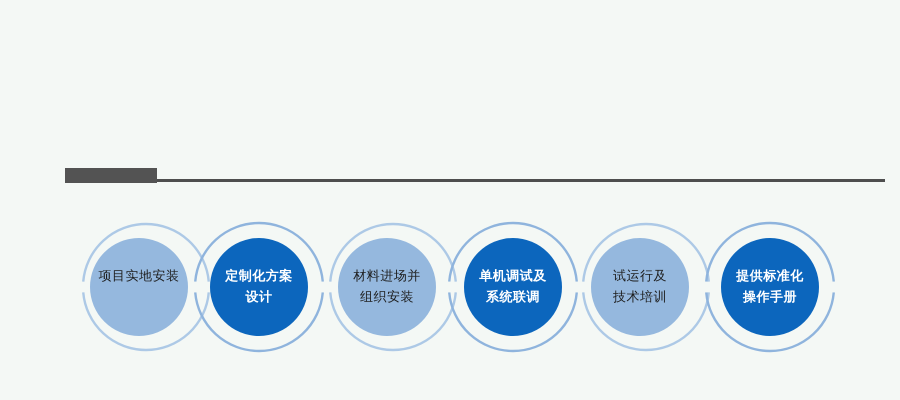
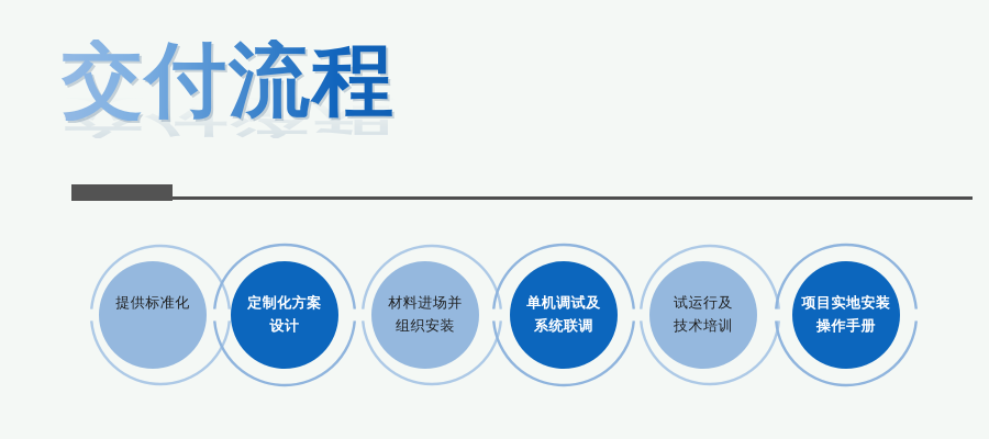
+ 交付流程
- 项目实地安装
+ 提供标准化
  定制化方案
  设计
  材料进场并
  组织安装
  单机调试及
  系统联调
  试运行及
  技术培训
- 提供标准化
+ 项目实地安装
  操作手册
